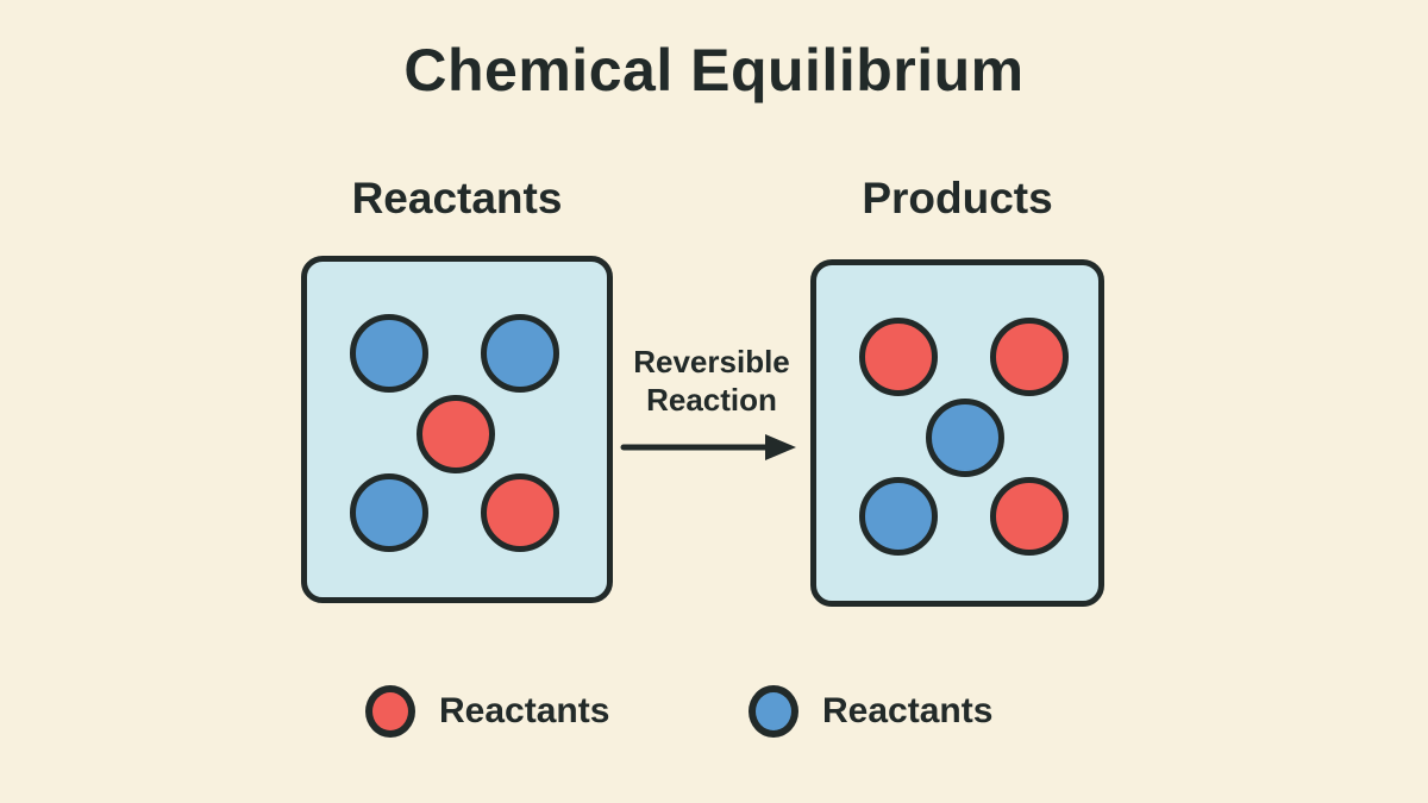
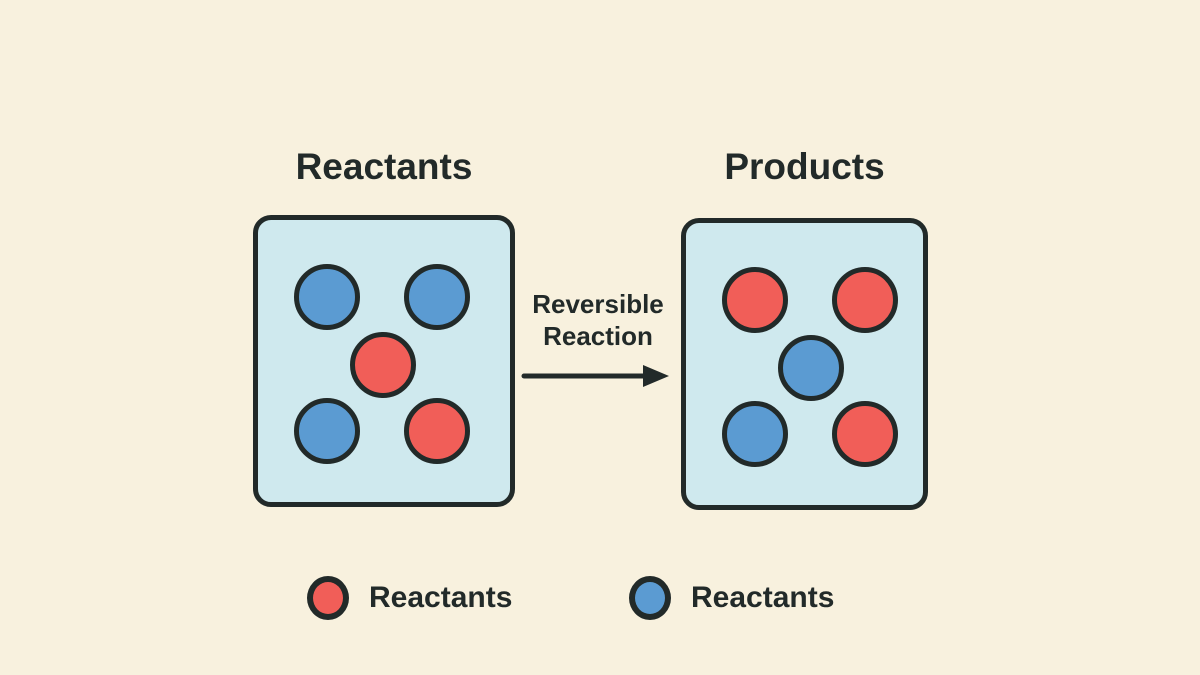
- Chemical Equilibrium
  Reactants
  Products
  Reversible Reaction
  Reactants
  Reactants
